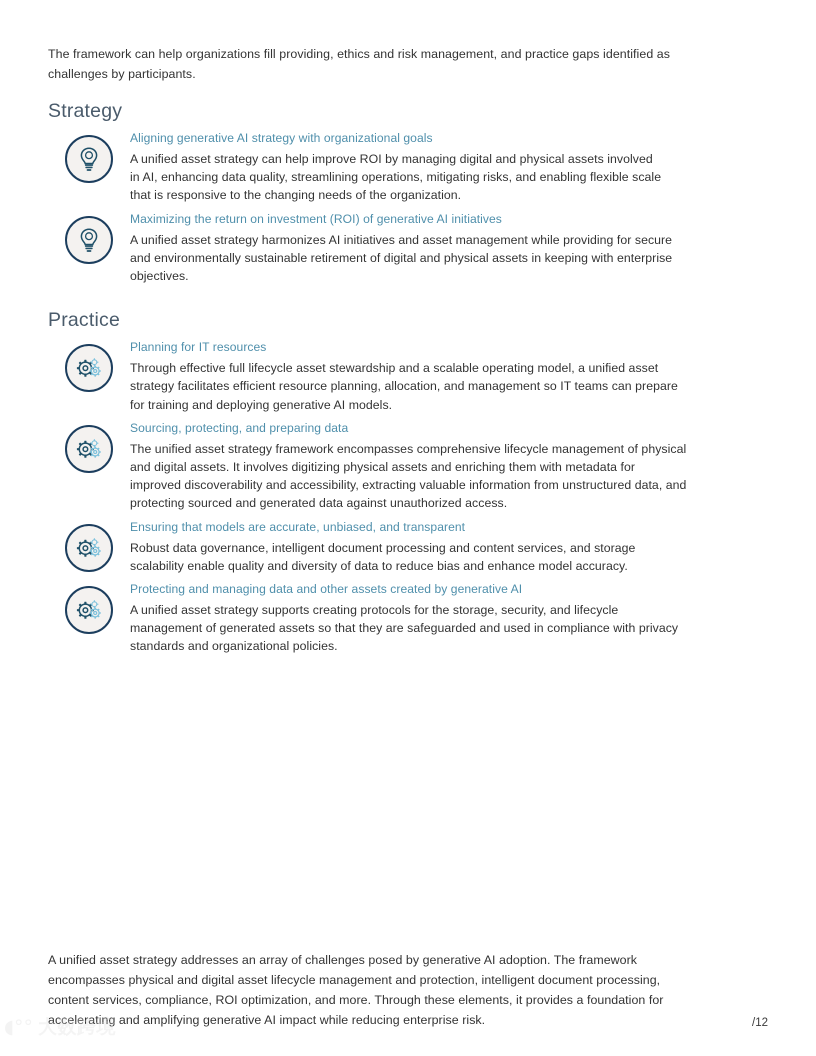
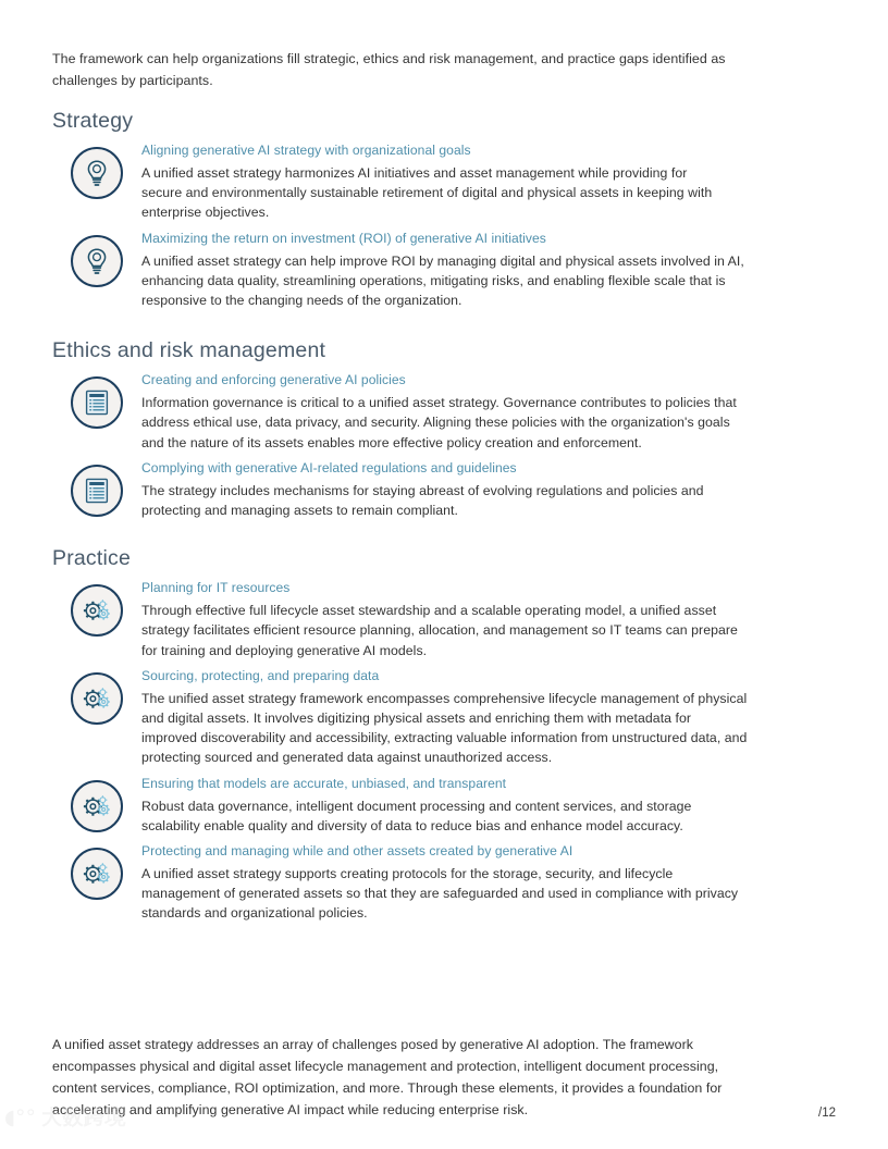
- The framework can help organizations fill providing, ethics and risk management, and practice gaps identified as challenges by participants.
+ The framework can help organizations fill strategic, ethics and risk management, and practice gaps identified as challenges by participants.
  Strategy
  Aligning generative AI strategy with organizational goals
- A unified asset strategy can help improve ROI by managing digital and physical assets involved in AI, enhancing data quality, streamlining operations, mitigating risks, and enabling flexible scale that is responsive to the changing needs of the organization.
+ A unified asset strategy harmonizes AI initiatives and asset management while providing for secure and environmentally sustainable retirement of digital and physical assets in keeping with enterprise objectives.
  Maximizing the return on investment (ROI) of generative AI initiatives
- A unified asset strategy harmonizes AI initiatives and asset management while providing for secure and environmentally sustainable retirement of digital and physical assets in keeping with enterprise objectives.
+ A unified asset strategy can help improve ROI by managing digital and physical assets involved in AI, enhancing data quality, streamlining operations, mitigating risks, and enabling flexible scale that is responsive to the changing needs of the organization.
+ Ethics and risk management
+ Creating and enforcing generative AI policies
+ Information governance is critical to a unified asset strategy. Governance contributes to policies that address ethical use, data privacy, and security. Aligning these policies with the organization's goals and the nature of its assets enables more effective policy creation and enforcement.
+ Complying with generative AI-related regulations and guidelines
+ The strategy includes mechanisms for staying abreast of evolving regulations and policies and protecting and managing assets to remain compliant.
  Practice
  Planning for IT resources
  Through effective full lifecycle asset stewardship and a scalable operating model, a unified asset strategy facilitates efficient resource planning, allocation, and management so IT teams can prepare for training and deploying generative AI models.
  Sourcing, protecting, and preparing data
  The unified asset strategy framework encompasses comprehensive lifecycle management of physical and digital assets. It involves digitizing physical assets and enriching them with metadata for improved discoverability and accessibility, extracting valuable information from unstructured data, and protecting sourced and generated data against unauthorized access.
  Ensuring that models are accurate, unbiased, and transparent
  Robust data governance, intelligent document processing and content services, and storage scalability enable quality and diversity of data to reduce bias and enhance model accuracy.
- Protecting and managing data and other assets created by generative AI
+ Protecting and managing while and other assets created by generative AI
  A unified asset strategy supports creating protocols for the storage, security, and lifecycle management of generated assets so that they are safeguarded and used in compliance with privacy standards and organizational policies.
  A unified asset strategy addresses an array of challenges posed by generative AI adoption. The framework encompasses physical and digital asset lifecycle management and protection, intelligent document processing, content services, compliance, ROI optimization, and more. Through these elements, it provides a foundation for accelerating and amplifying generative AI impact while reducing enterprise risk.
  /12
  大数跨境
